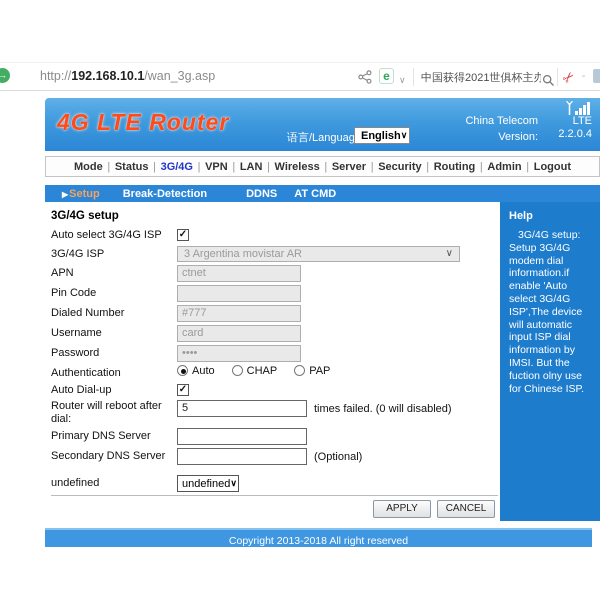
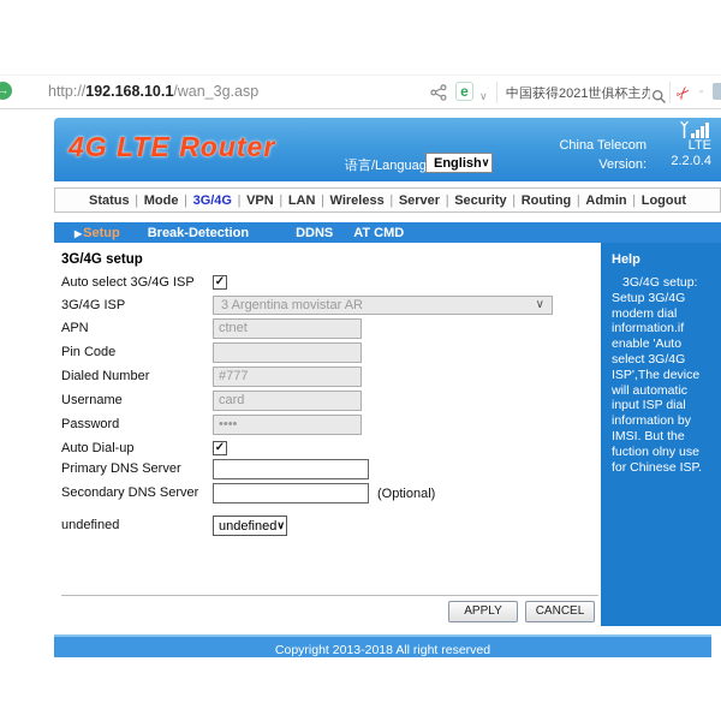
  →
  http://192.168.10.1/wan_3g.asp
  e
  ∨
  中国获得2021世俱杯主办
  -
  4G LTE Router
  语言/Languag
  English
  ∨
  China Telecom
  Version:
  LTE
  2.2.0.4
- Mode
+ Status
  |
- Status
+ Mode
  |
  3G/4G
  |
  VPN
  |
  LAN
  |
  Wireless
  |
  Server
  |
  Security
  |
  Routing
  |
  Admin
  |
  Logout
  ▶Setup
  Break-Detection
  DDNS
  AT CMD
  3G/4G setup
  Auto select 3G/4G ISP
  ✓
  3G/4G ISP
  3 Argentina movistar AR
  ∨
  APN
  ctnet
  Pin Code
  Dialed Number
  #777
  Username
  card
  Password
- Authentication
- Auto
- CHAP
- PAP
  Auto Dial-up
  ✓
- Router will reboot after dial:
- 5
- times failed. (0 will disabled)
  Primary DNS Server
  Secondary DNS Server
  (Optional)
  undefined
  undefined
  ∨
  APPLY
  CANCEL
  Help
  3G/4G setup: Setup 3G/4G modem dial information.if enable 'Auto select 3G/4G ISP',The device will automatic input ISP dial information by IMSI. But the fuction olny use for Chinese ISP.
  Copyright 2013-2018 All right reserved
